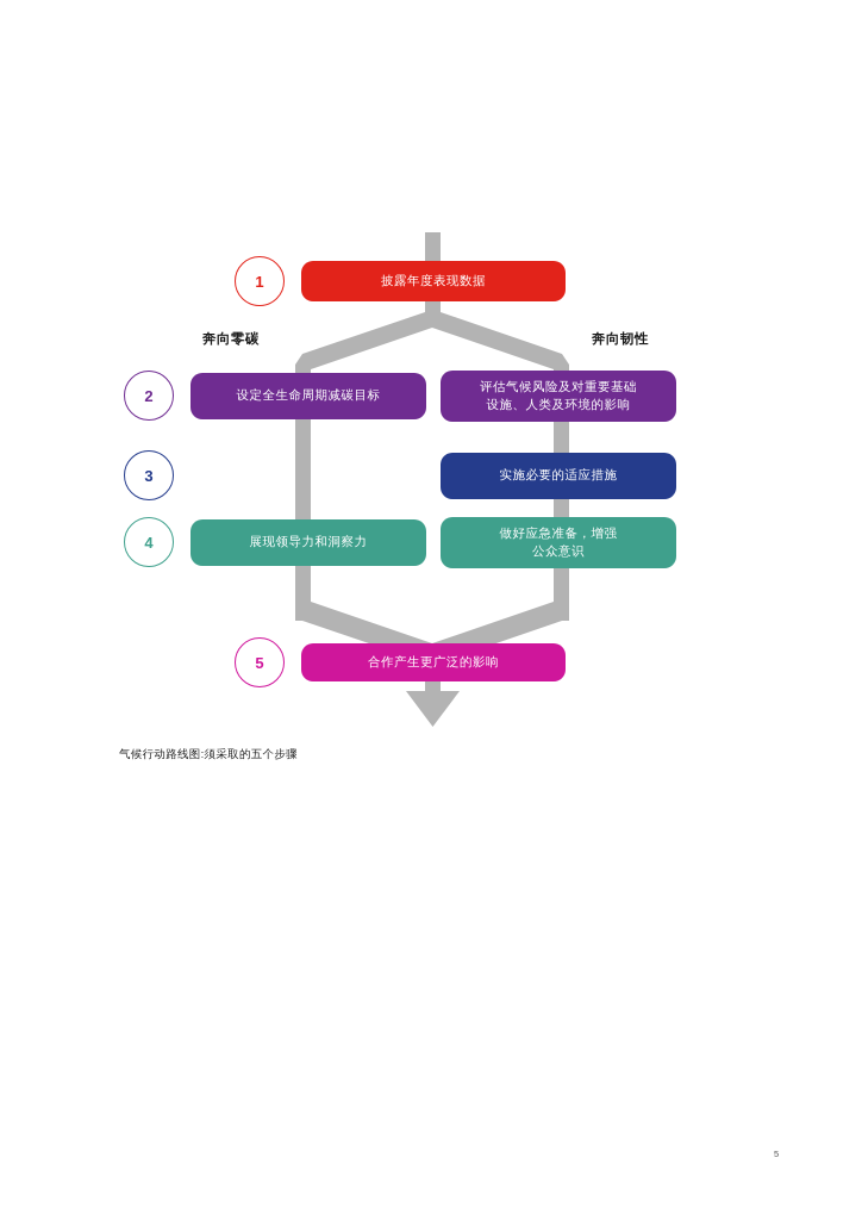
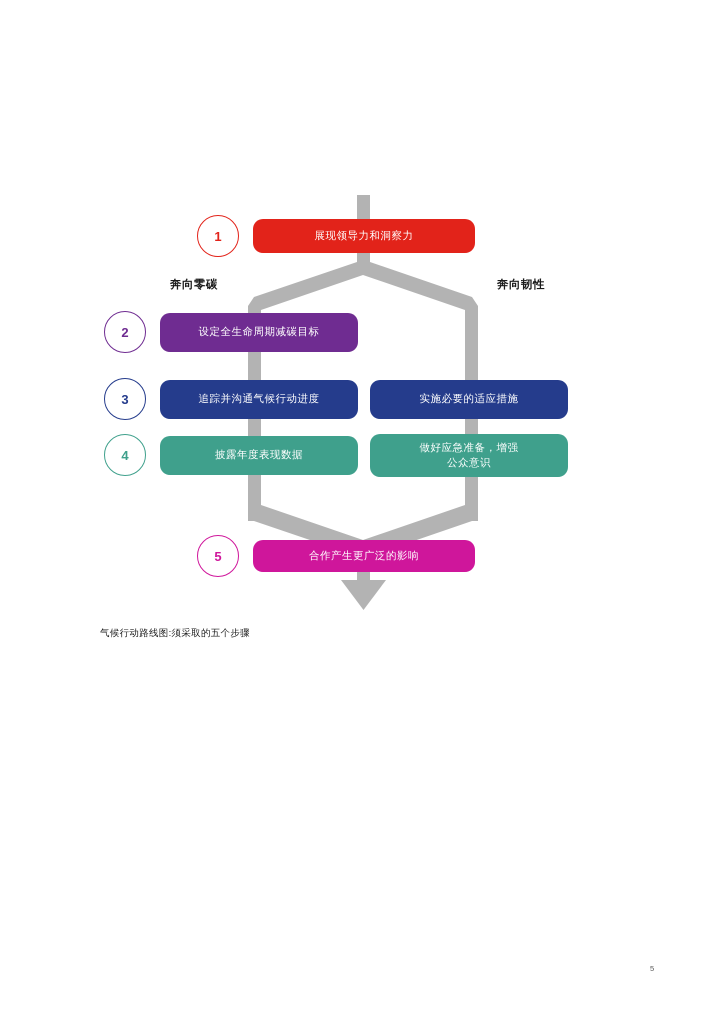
  奔向零碳
  奔向韧性
  1
- 披露年度表现数据
+ 展现领导力和洞察力
  2
  设定全生命周期减碳目标
- 评估气候风险及对重要基础
- 设施、人类及环境的影响
  3
+ 追踪并沟通气候行动进度
  实施必要的适应措施
  4
- 展现领导力和洞察力
+ 披露年度表现数据
  做好应急准备，增强
  公众意识
  5
  合作产生更广泛的影响
  气候行动路线图:须采取的五个步骤
  5
